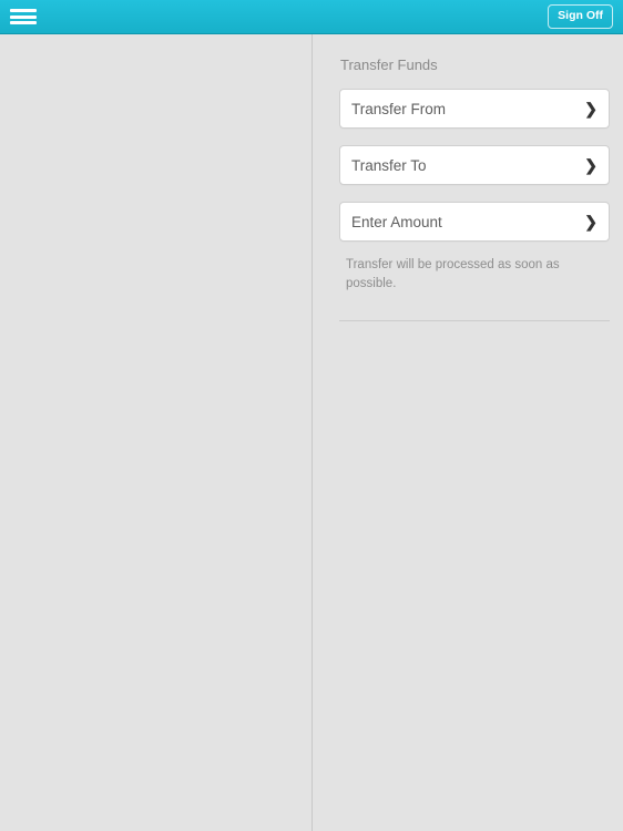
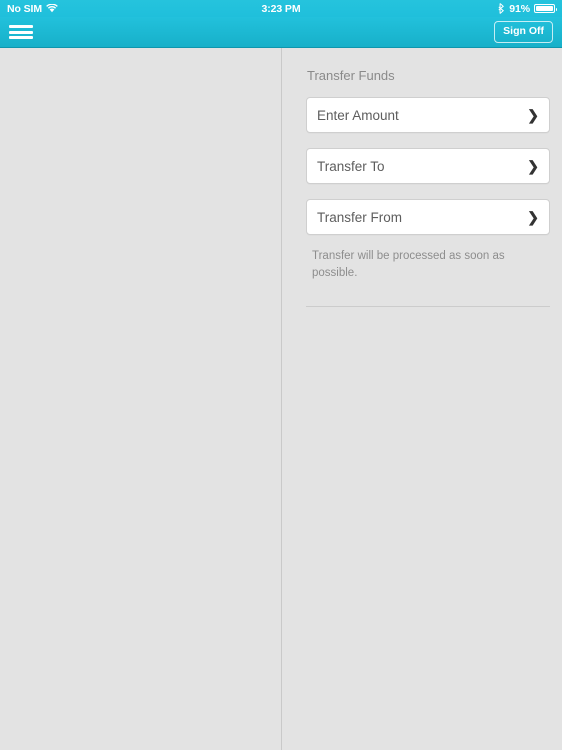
+ No SIM
+ 3:23 PM
+ 91%
  Sign Off
  Transfer Funds
- Transfer From
+ Enter Amount
  ❯
  Transfer To
  ❯
- Enter Amount
+ Transfer From
  ❯
  Transfer will be processed as soon as possible.
